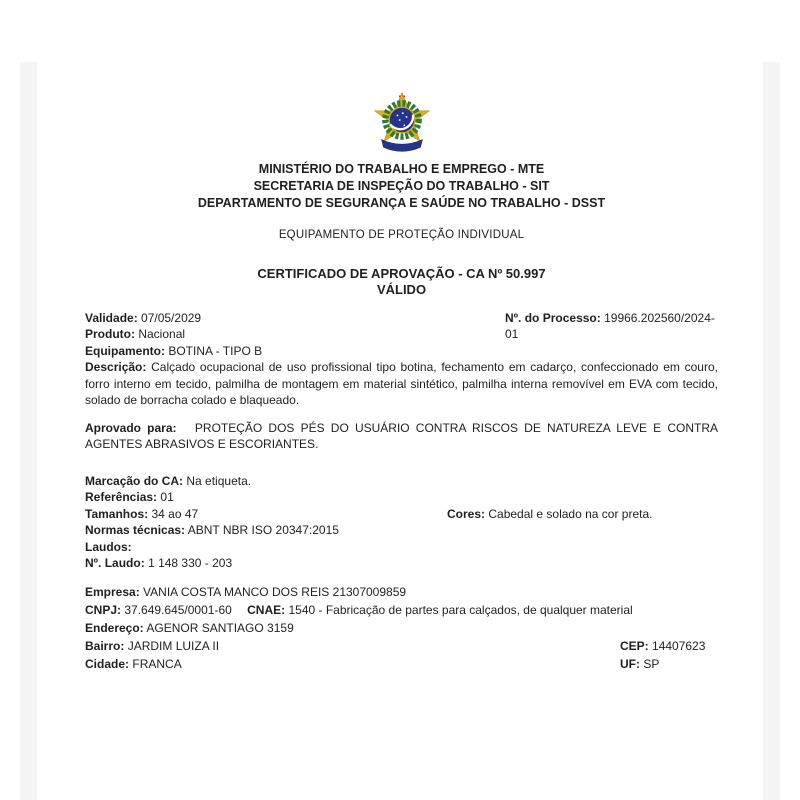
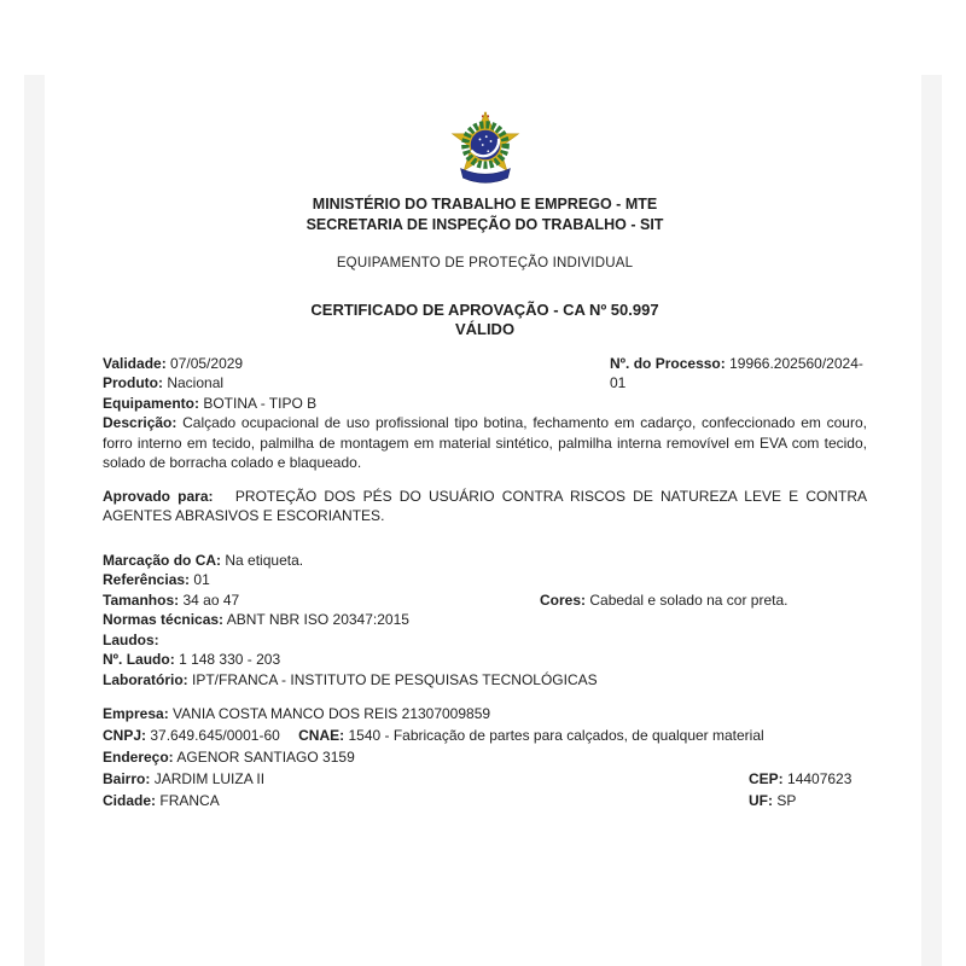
  MINISTÉRIO DO TRABALHO E EMPREGO - MTE
  SECRETARIA DE INSPEÇÃO DO TRABALHO - SIT
- DEPARTAMENTO DE SEGURANÇA E SAÚDE NO TRABALHO - DSST
  EQUIPAMENTO DE PROTEÇÃO INDIVIDUAL
  CERTIFICADO DE APROVAÇÃO - CA Nº 50.997
  VÁLIDO
  Validade: 07/05/2029
  Nº. do Processo: 19966.202560/2024-01
  Produto: Nacional
  Equipamento: BOTINA - TIPO B
  Descrição: Calçado ocupacional de uso profissional tipo botina, fechamento em cadarço, confeccionado em couro, forro interno em tecido, palmilha de montagem em material sintético, palmilha interna removível em EVA com tecido, solado de borracha colado e blaqueado.
  Aprovado para: PROTEÇÃO DOS PÉS DO USUÁRIO CONTRA RISCOS DE NATUREZA LEVE E CONTRA AGENTES ABRASIVOS E ESCORIANTES.
  Marcação do CA: Na etiqueta.
  Referências: 01
  Tamanhos: 34 ao 47
  Cores: Cabedal e solado na cor preta.
  Normas técnicas: ABNT NBR ISO 20347:2015
  Laudos:
  Nº. Laudo: 1 148 330 - 203
+ Laboratório: IPT/FRANCA - INSTITUTO DE PESQUISAS TECNOLÓGICAS
  Empresa: VANIA COSTA MANCO DOS REIS 21307009859
  CNPJ: 37.649.645/0001-60 CNAE: 1540 - Fabricação de partes para calçados, de qualquer material
  Endereço: AGENOR SANTIAGO 3159
  Bairro: JARDIM LUIZA II
  CEP: 14407623
  Cidade: FRANCA
  UF: SP
